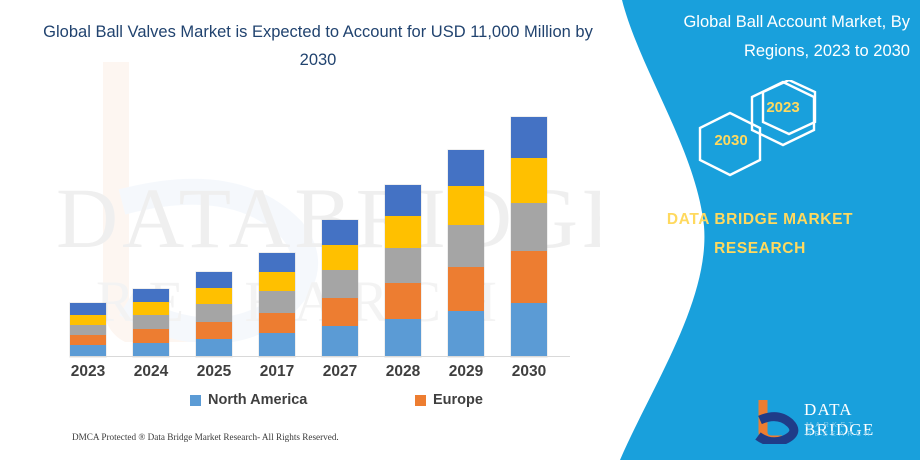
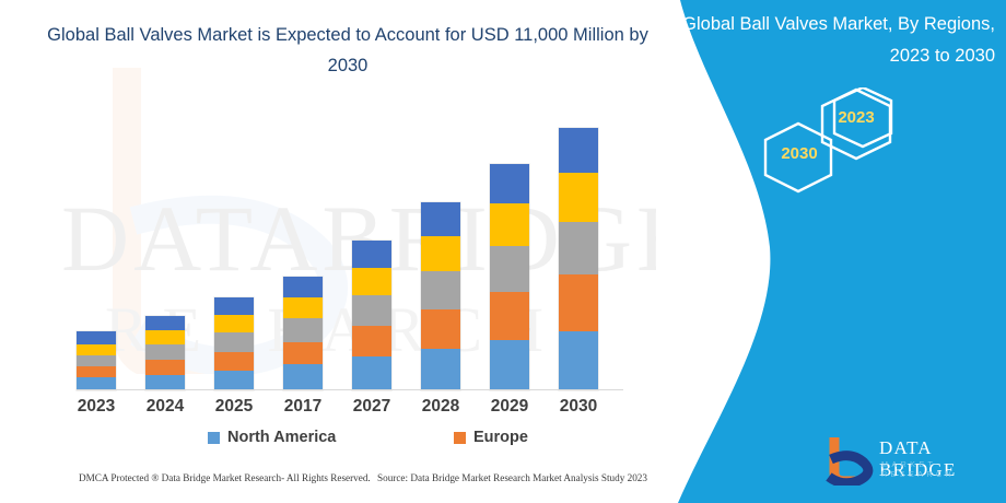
  DATABIG
  Global Ball Valves Market is Expected to Account for USD 11,000 Million by 2030
  2023
  2024
  2025
  2017
  2027
  2028
  2029
  2030
  North America
  Europe
  DMCA Protected ® Data Bridge Market Research- All Rights Reserved.
+ Source: Data Bridge Market Research Market Analysis Study 2023
- Global Ball Account Market, By Regions, 2023 to 2030
+ Global Ball Valves Market, By Regions, 2023 to 2030
  2030
  2023
- DATA BRIDGE MARKET
- RESEARCH
  DATA BRIDGE
  MARKET RESEARCH
